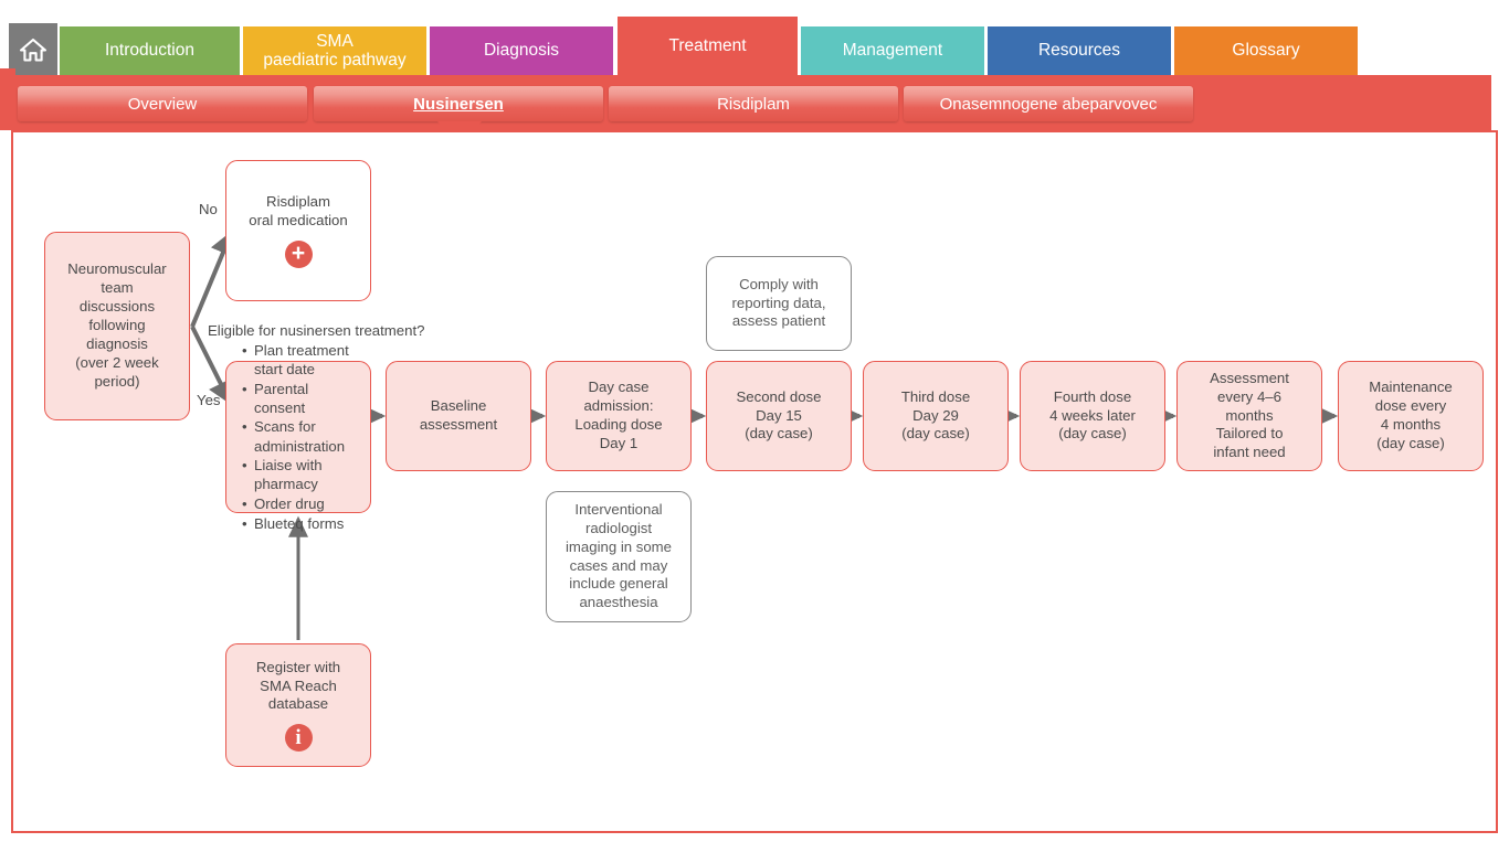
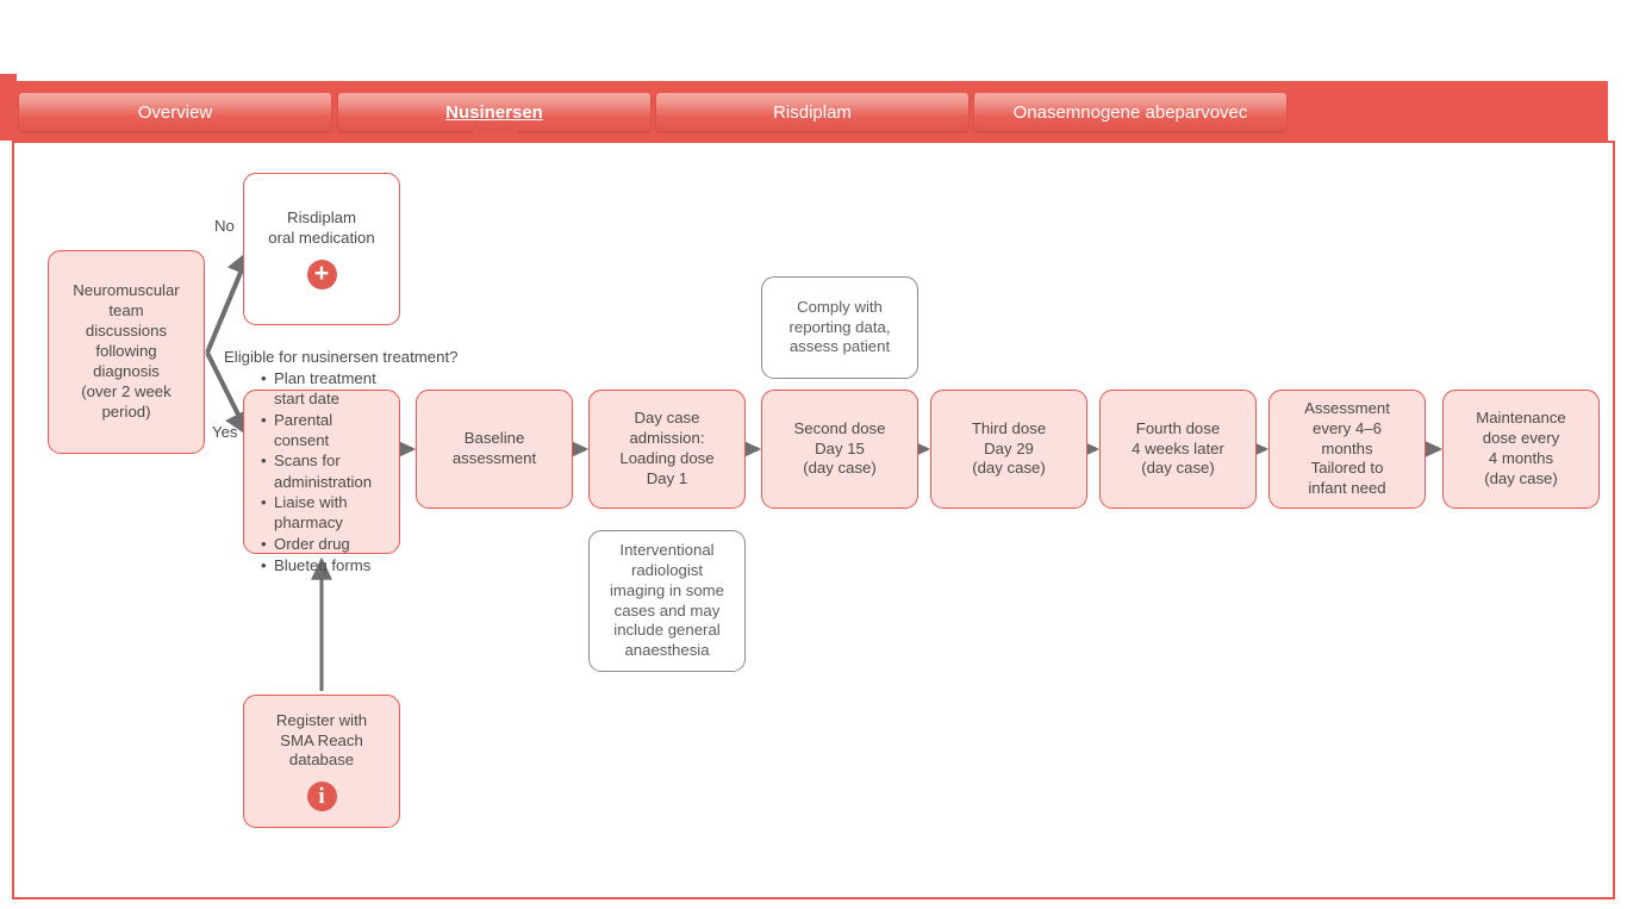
- Introduction
- SMA
- paediatric pathway
- Diagnosis
- Treatment
- Management
- Resources
- Glossary
  Overview
  Nusinersen
  Risdiplam
  Onasemnogene abeparvovec
  Neuromuscular
  team
  discussions
  following
  diagnosis
  (over 2 week
  period)
  Risdiplam
  oral medication
  +
  Plan treatment start date
  Parental consent
  Scans for administration
  Liaise with pharmacy
  Order drug
  Blueteq forms
  Register with
  SMA Reach
  database
  i
  Baseline
  assessment
  Day case
  admission:
  Loading dose
  Day 1
  Interventional
  radiologist
  imaging in some
  cases and may
  include general
  anaesthesia
  Comply with
  reporting data,
  assess patient
  Second dose
  Day 15
  (day case)
  Third dose
  Day 29
  (day case)
  Fourth dose
  4 weeks later
  (day case)
  Assessment
  every 4–6
  months
  Tailored to
  infant need
  Maintenance
  dose every
  4 months
  (day case)
  No
  Yes
  Eligible for nusinersen treatment?
